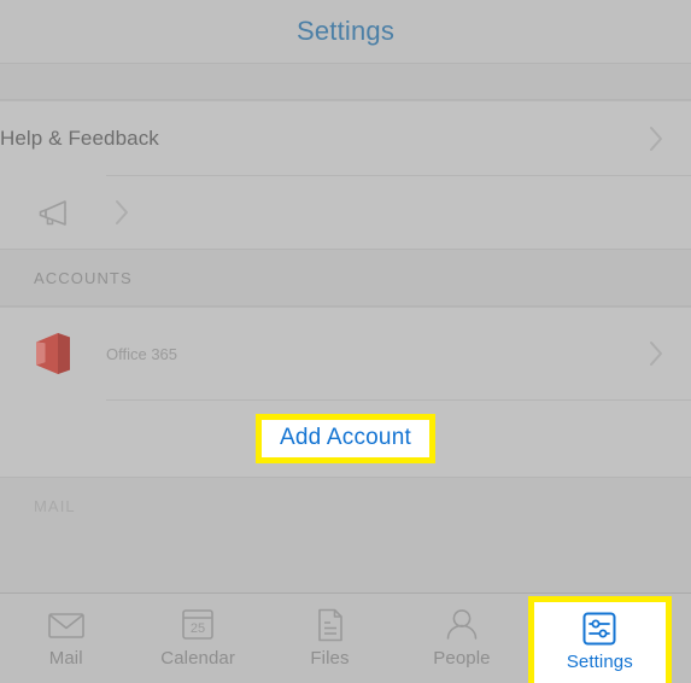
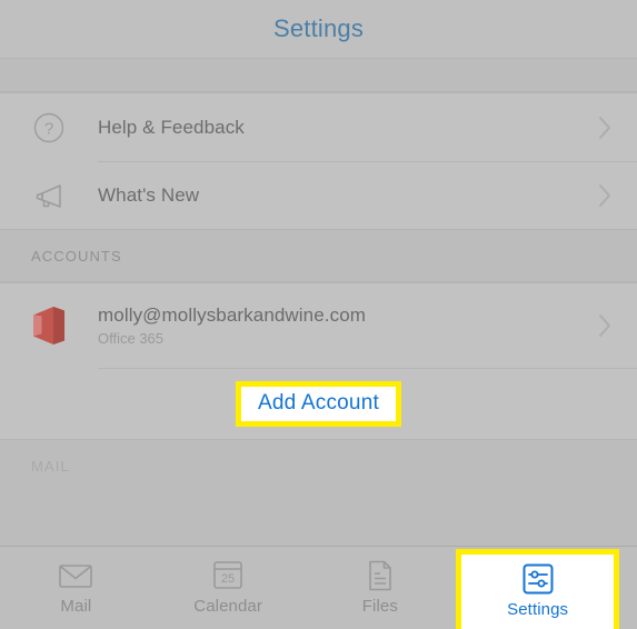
  Settings
+ ?
  Help & Feedback
+ What's New
  ACCOUNTS
+ molly@mollysbarkandwine.com
  Office 365
  Add Account
  Mail
  25
  Calendar
  Files
- People
  Settings
